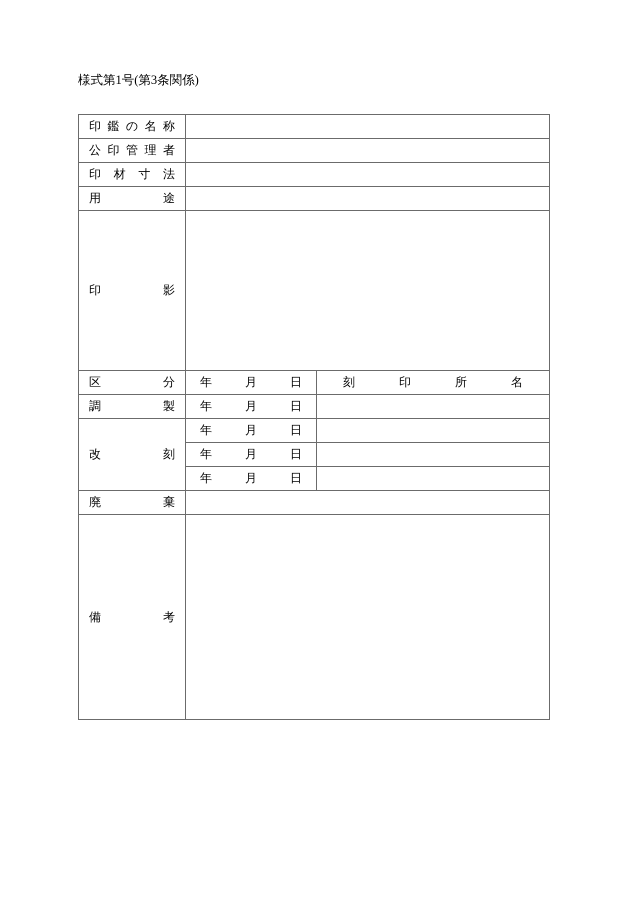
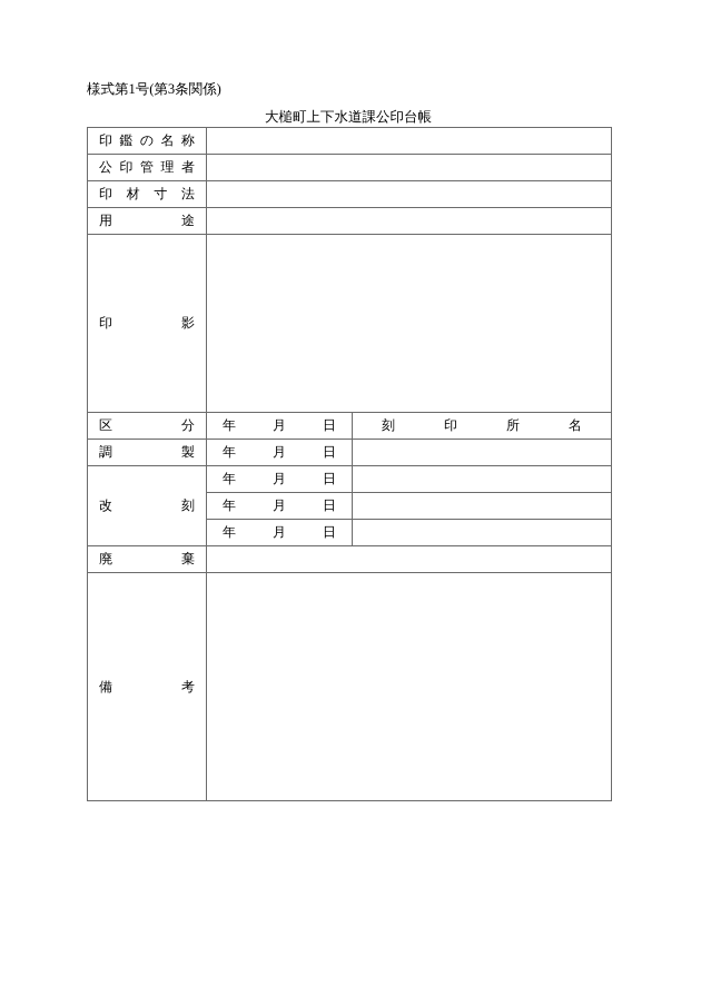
  様式第1号(第3条関係)
+ 大槌町上下水道課公印台帳
  印鑑の名称
  公印管理者
  印材寸法
  用途
  印影
  区分	年月日	刻印所名
  調製	年月日
  改刻	年月日
  年月日
  年月日
  廃棄
  備考
